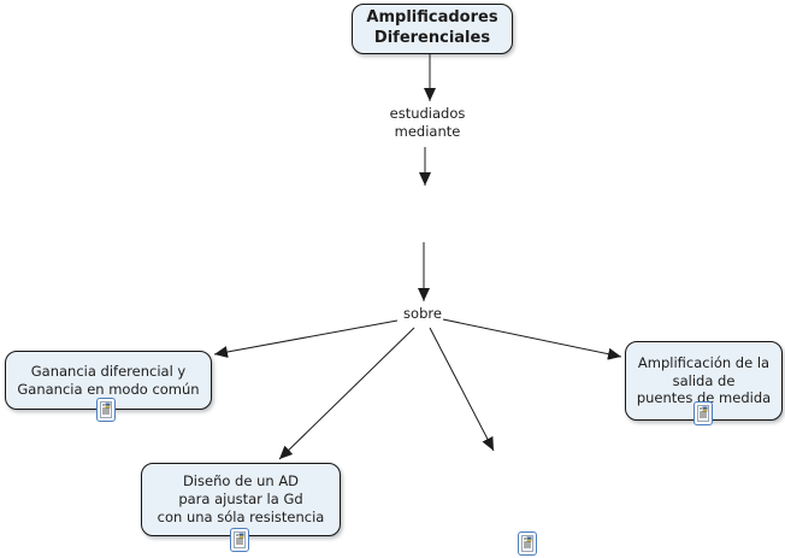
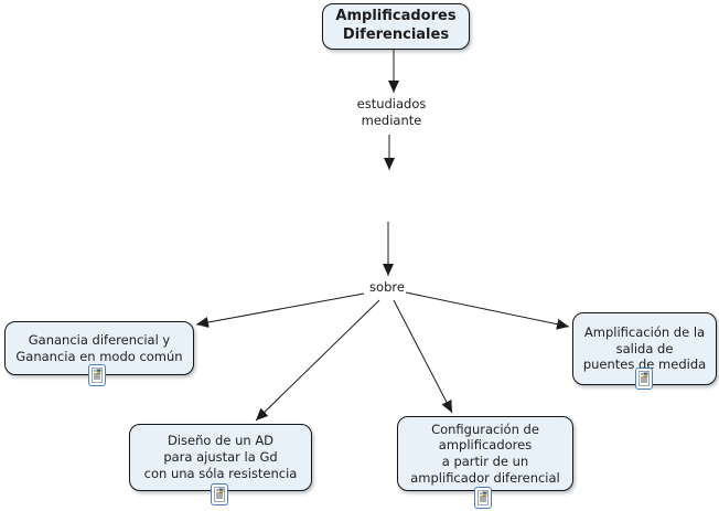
  Amplificadores
  Diferenciales
  estudiados
  mediante
  sobre
  Ganancia diferencial y
  Ganancia en modo común
  Diseño de un AD
  para ajustar la Gd
  con una sóla resistencia
+ Configuración de
+ amplificadores
+ a partir de un
+ amplificador diferencial
  Amplificación de la
  salida de
  puentes de medida
